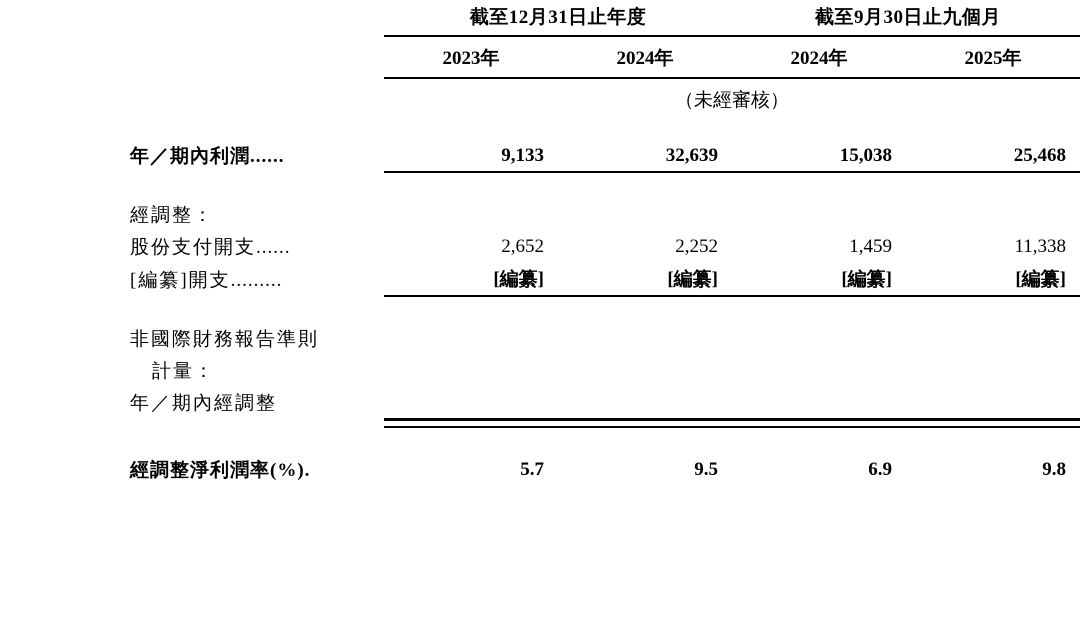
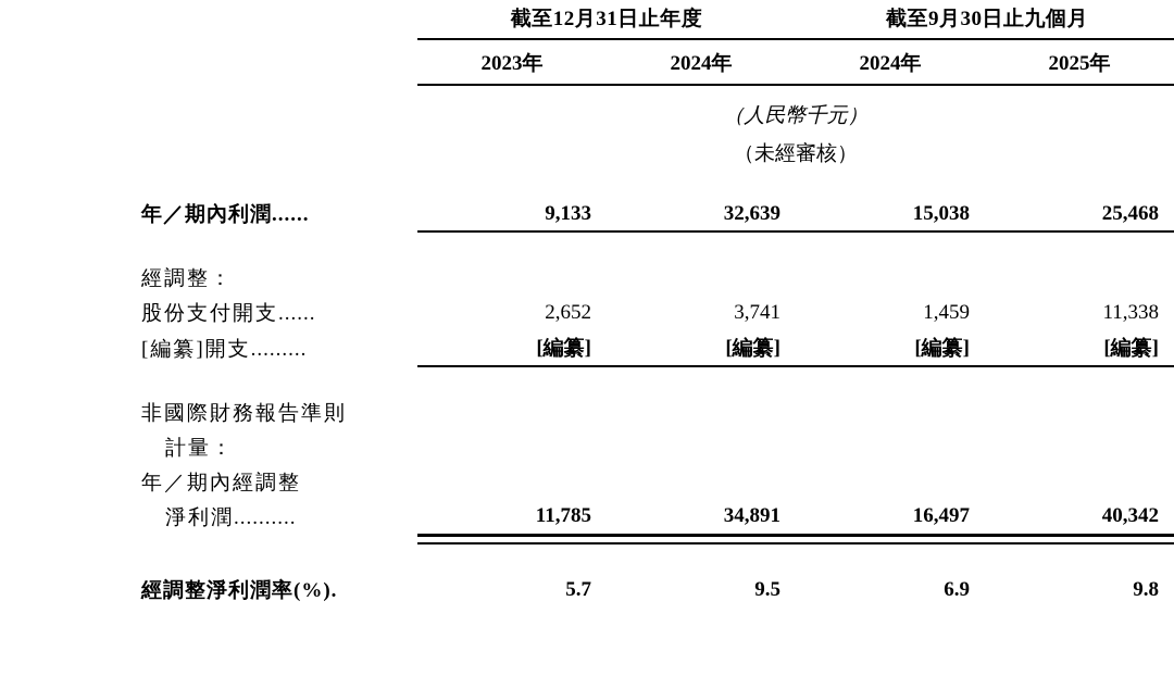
  	截至12月31日止年度	截至9月30日止九個月
  	2023年	2024年	2024年	2025年
+ 	（人民幣千元）
  	（未經審核）
  年／期內利潤......	9,133	32,639	15,038	25,468
  經調整：
- 股份支付開支......	2,652	2,252	1,459	11,338
+ 股份支付開支......	2,652	3,741	1,459	11,338
  [編纂]開支.........	[編纂]	[編纂]	[編纂]	[編纂]
  非國際財務報告準則
  計量：
  年／期內經調整
+ 淨利潤..........	11,785	34,891	16,497	40,342
  經調整淨利潤率(%).	5.7	9.5	6.9	9.8
